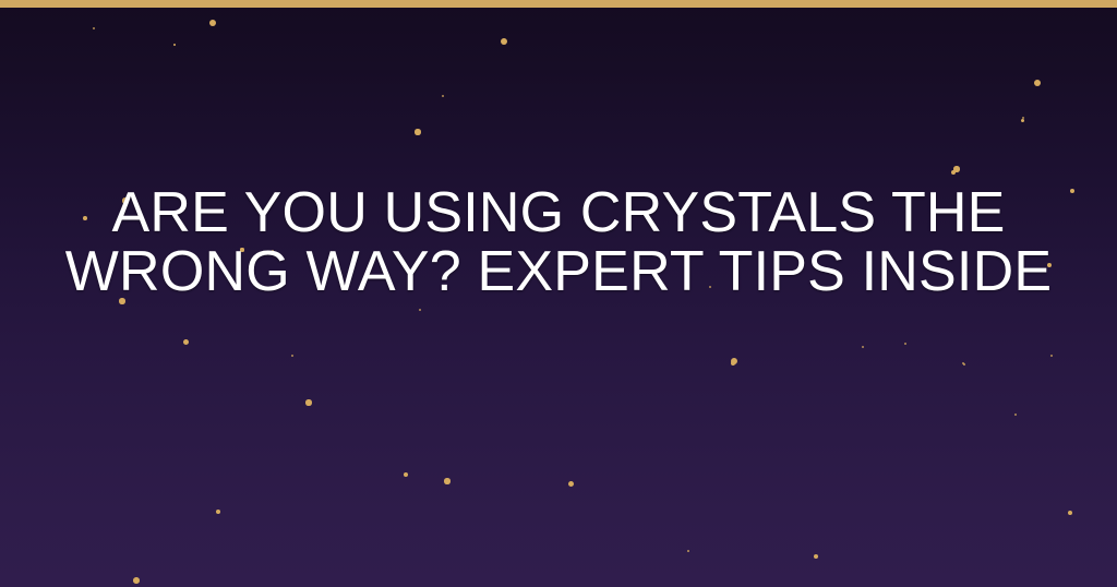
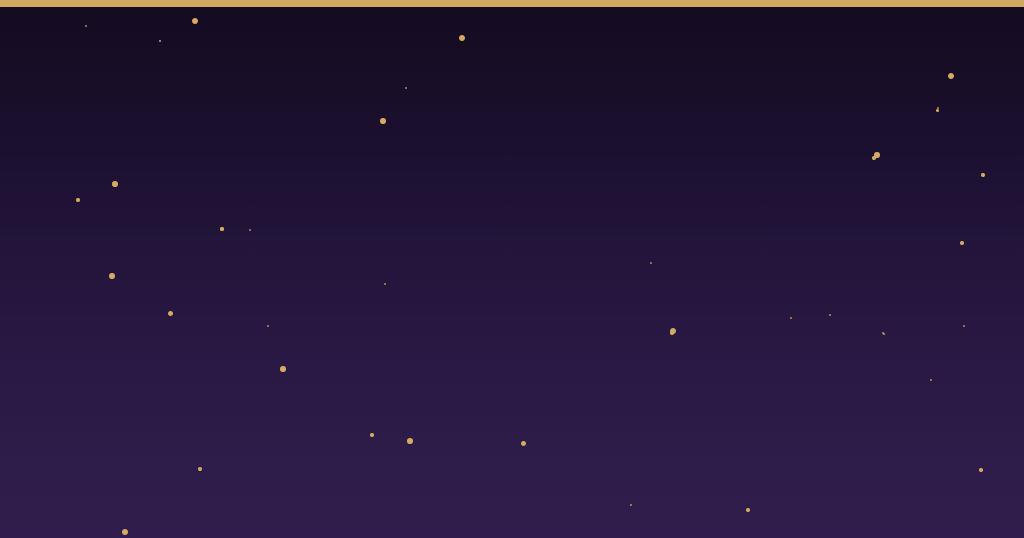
- ARE YOU USING CRYSTALS THE
- WRONG WAY? EXPERT TIPS INSIDE
